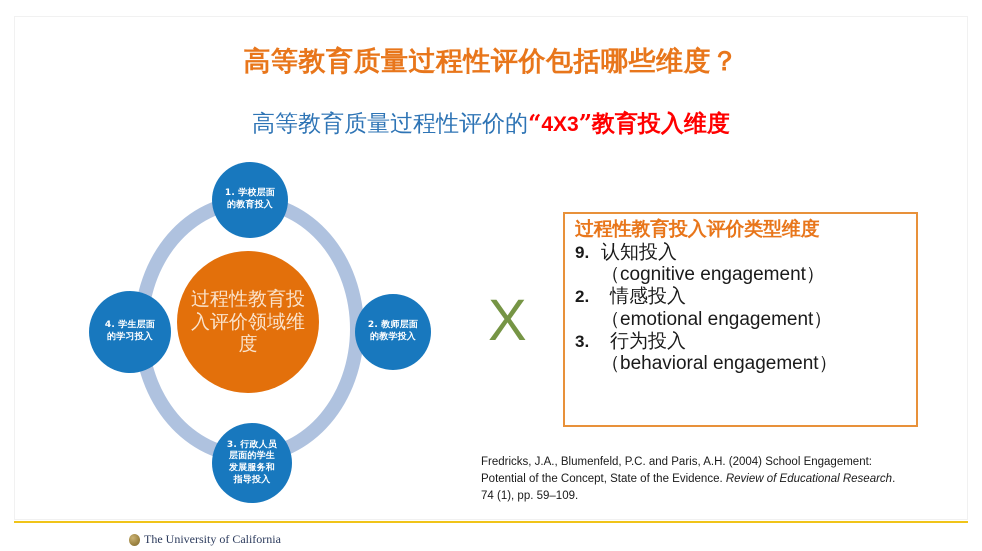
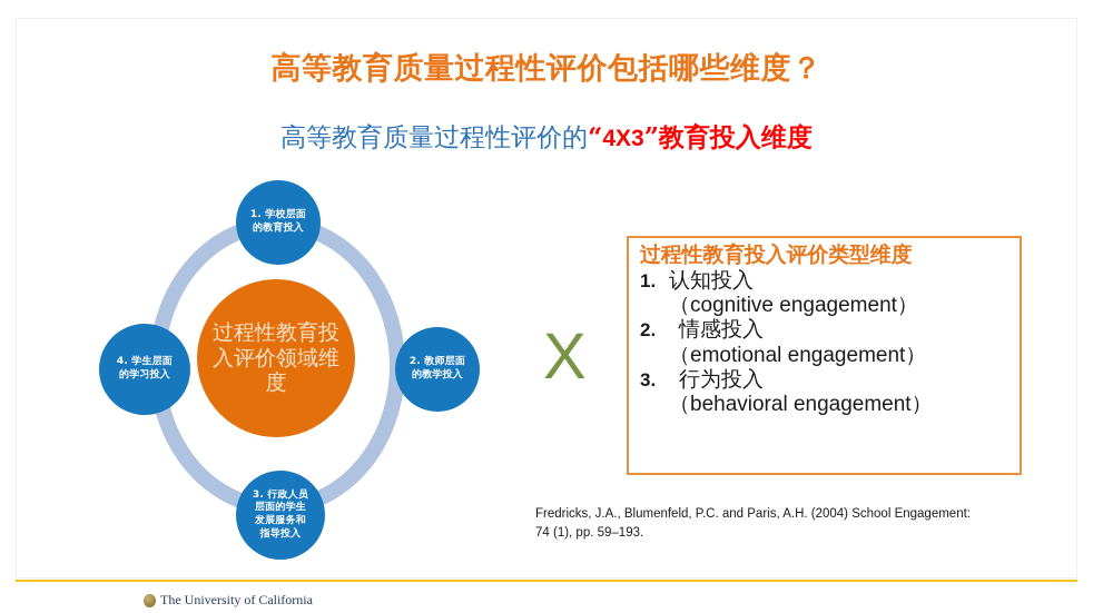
  高等教育质量过程性评价包括哪些维度？
  高等教育质量过程性评价的“4X3”教育投入维度
  1. 学校层面
  的教育投入
  2. 教师层面
  的教学投入
  3. 行政人员
  层面的学生
  发展服务和
  指导投入
  4. 学生层面
  的学习投入
  过程性教育投入评价领域维度
  X
  过程性教育投入评价类型维度
- 9.
+ 1.
  认知投入
  （cognitive engagement）
  2.
  情感投入
  （emotional engagement）
  3.
  行为投入
  （behavioral engagement）
  Fredricks, J.A., Blumenfeld, P.C. and Paris, A.H. (2004) School Engagement:
- Potential of the Concept, State of the Evidence. Review of Educational Research.
- 74 (1), pp. 59–109.
+ 74 (1), pp. 59–193.
  The University of California
